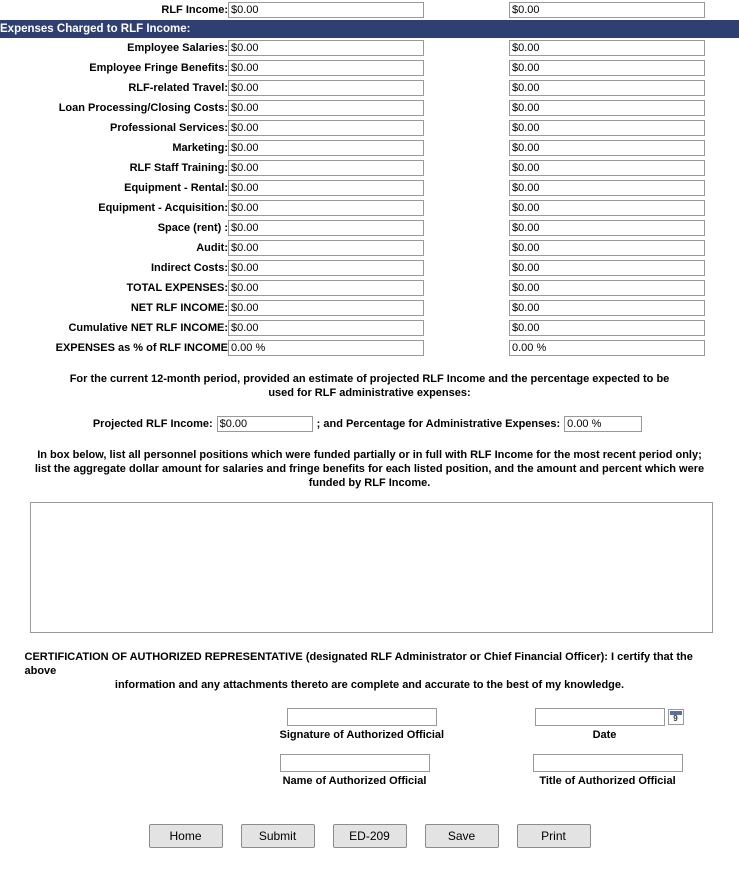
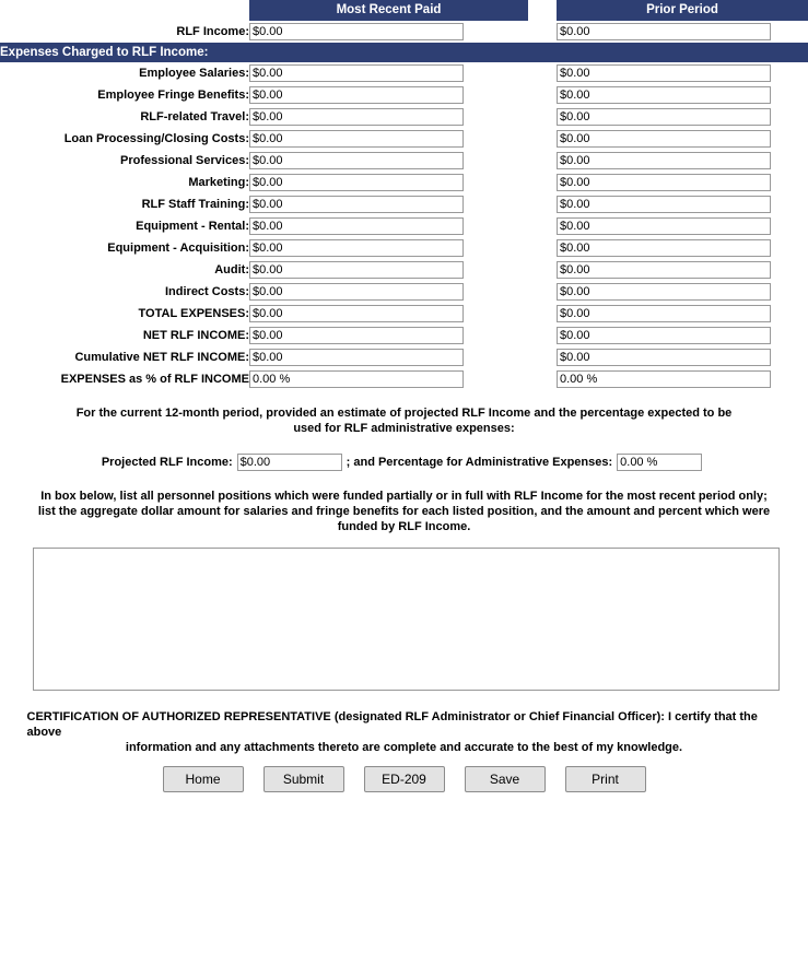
+ 	Most Recent Paid		Prior Period
  RLF Income:	$0.00		$0.00
  Expenses Charged to RLF Income:
  Employee Salaries:	$0.00		$0.00
  Employee Fringe Benefits:	$0.00		$0.00
  RLF-related Travel:	$0.00		$0.00
  Loan Processing/Closing Costs:	$0.00		$0.00
  Professional Services:	$0.00		$0.00
  Marketing:	$0.00		$0.00
  RLF Staff Training:	$0.00		$0.00
  Equipment - Rental:	$0.00		$0.00
  Equipment - Acquisition:	$0.00		$0.00
- Space (rent) :	$0.00		$0.00
  Audit:	$0.00		$0.00
  Indirect Costs:	$0.00		$0.00
  TOTAL EXPENSES:	$0.00		$0.00
  NET RLF INCOME:	$0.00		$0.00
  Cumulative NET RLF INCOME:	$0.00		$0.00
  EXPENSES as % of RLF INCOME	0.00 %		0.00 %
  For the current 12-month period, provided an estimate of projected RLF Income and the percentage expected to be used for RLF administrative expenses:
  Projected RLF Income:
  $0.00
  ; and Percentage for Administrative Expenses:
  0.00 %
  In box below, list all personnel positions which were funded partially or in full with RLF Income for the most recent period only; list the aggregate dollar amount for salaries and fringe benefits for each listed position, and the amount and percent which were funded by RLF Income.
  CERTIFICATION OF AUTHORIZED REPRESENTATIVE (designated RLF Administrator or Chief Financial Officer): I certify that the above
  information and any attachments thereto are complete and accurate to the best of my knowledge.
- Signature of Authorized Official
- Date
- Name of Authorized Official
- Title of Authorized Official
  Home
  Submit
  ED-209
  Save
  Print
